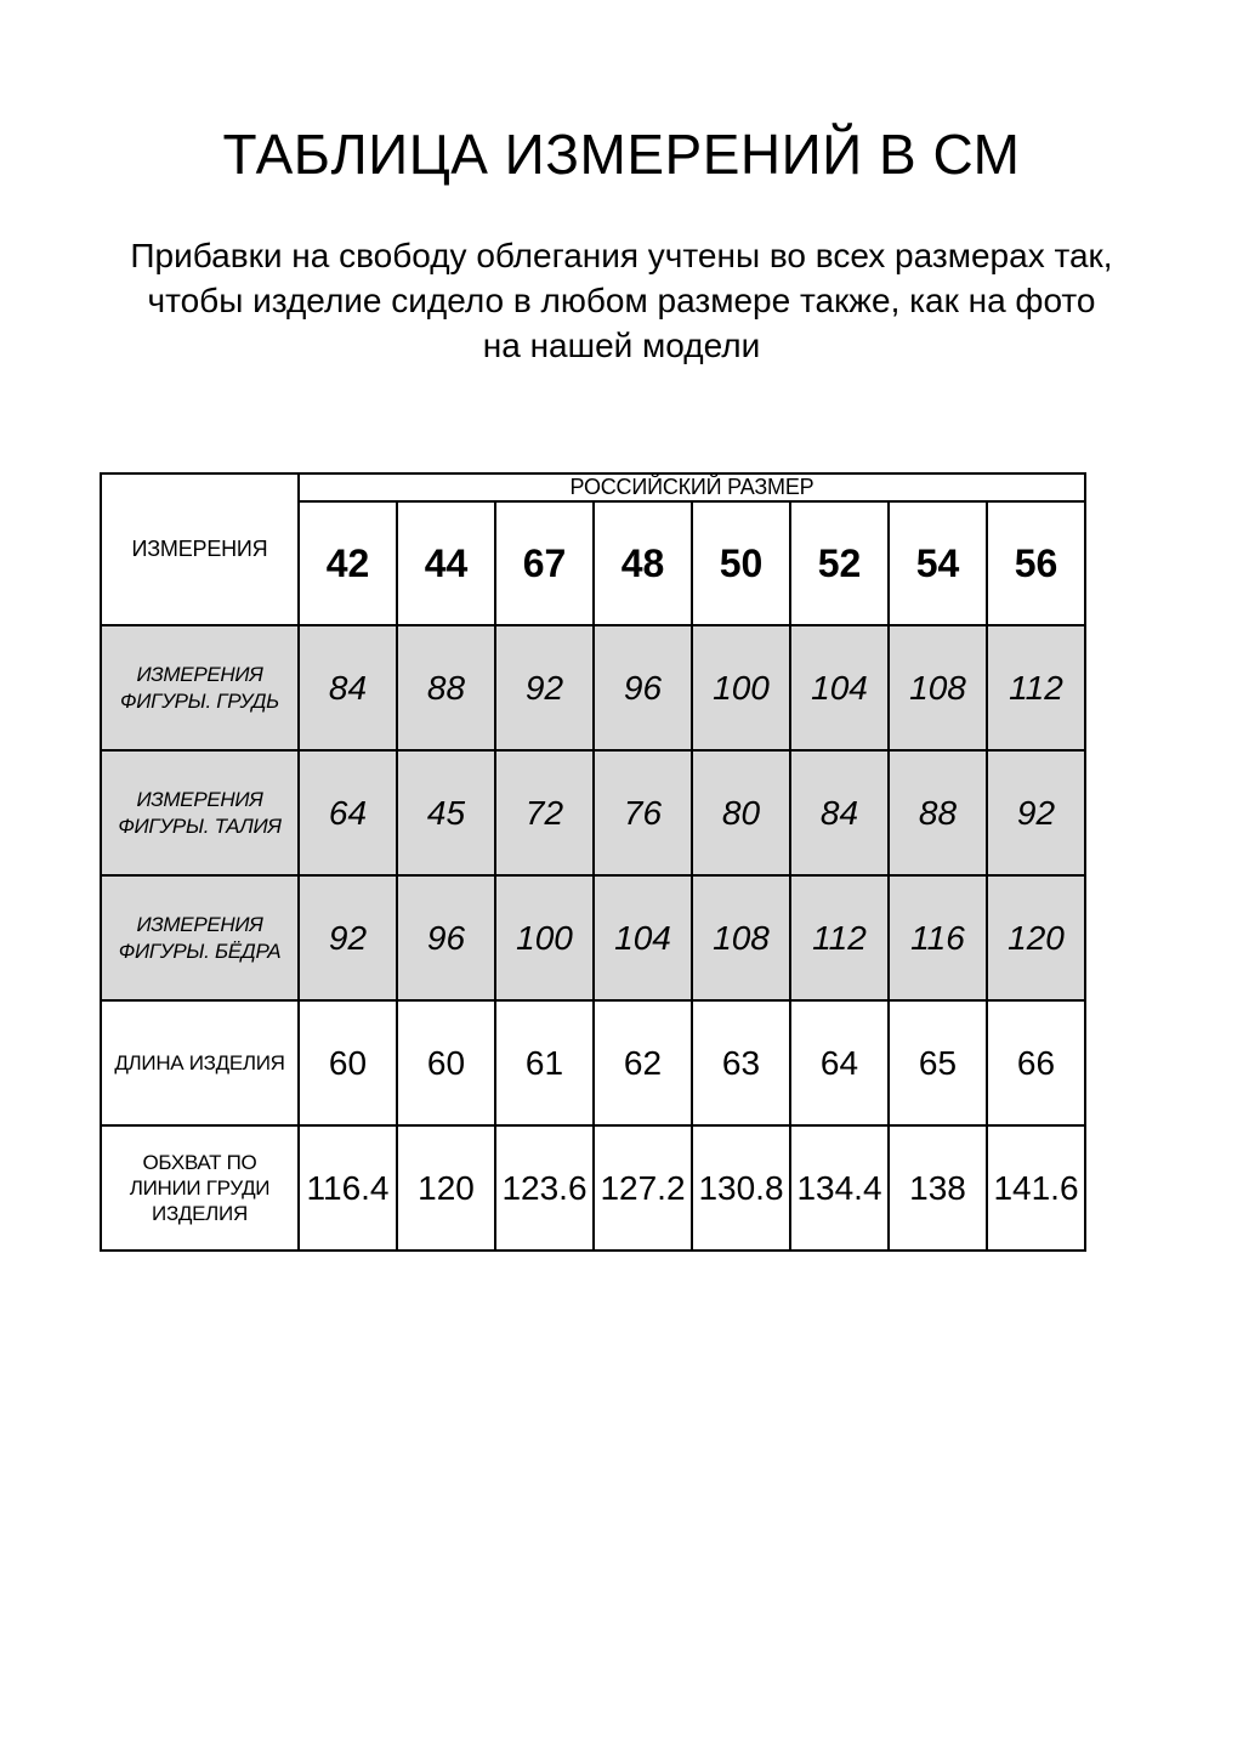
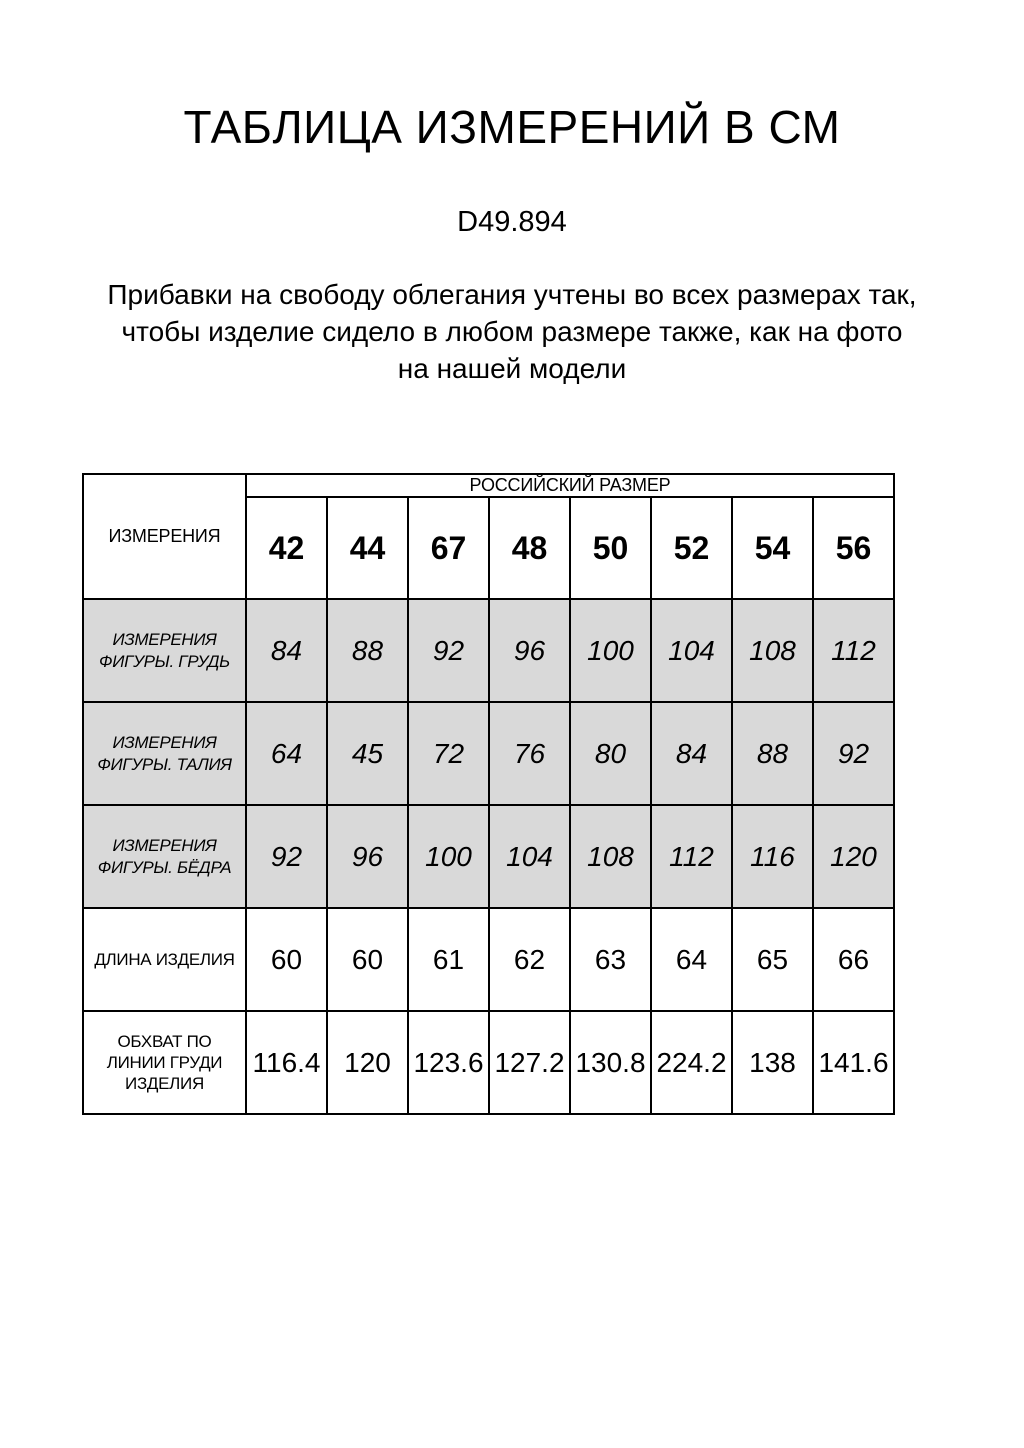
  ТАБЛИЦА ИЗМЕРЕНИЙ В СМ
+ D49.894
  Прибавки на свободу облегания учтены во всех размерах так,
  чтобы изделие сидело в любом размере также, как на фото
  на нашей модели
  ИЗМЕРЕНИЯ	РОССИЙСКИЙ РАЗМЕР
  42	44	67	48	50	52	54	56
  ИЗМЕРЕНИЯ ФИГУРЫ. ГРУДЬ	84	88	92	96	100	104	108	112
  ИЗМЕРЕНИЯ ФИГУРЫ. ТАЛИЯ	64	45	72	76	80	84	88	92
  ИЗМЕРЕНИЯ ФИГУРЫ. БЁДРА	92	96	100	104	108	112	116	120
  ДЛИНА ИЗДЕЛИЯ	60	60	61	62	63	64	65	66
- ОБХВАТ ПО ЛИНИИ ГРУДИ ИЗДЕЛИЯ	116.4	120	123.6	127.2	130.8	134.4	138	141.6
+ ОБХВАТ ПО ЛИНИИ ГРУДИ ИЗДЕЛИЯ	116.4	120	123.6	127.2	130.8	224.2	138	141.6
